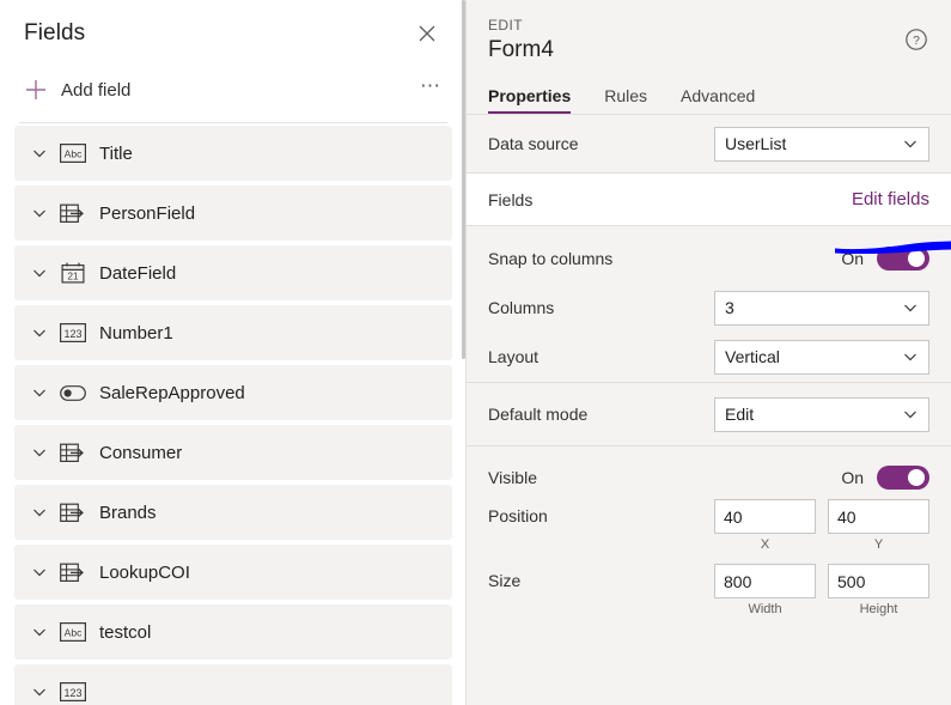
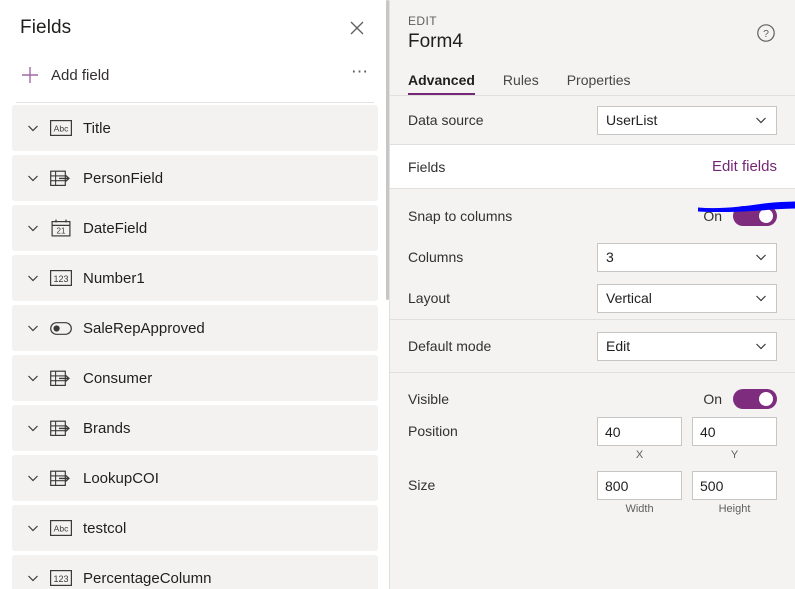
  Fields
  Add field
  ⋯
  Abc
  Title
  PersonField
  21
  DateField
  123
  Number1
  SaleRepApproved
  Consumer
  Brands
  LookupCOI
  Abc
  testcol
  123
+ PercentageColumn
  EDIT
  Form4
  ?
- Properties
+ Advanced
  Rules
- Advanced
+ Properties
  Data source
  UserList
  Fields
  Edit fields
  Snap to columns
  On
  Columns
  3
  Layout
  Vertical
  Default mode
  Edit
  Visible
  On
  Position
  40
  X
  40
  Y
  Size
  800
  Width
  500
  Height
